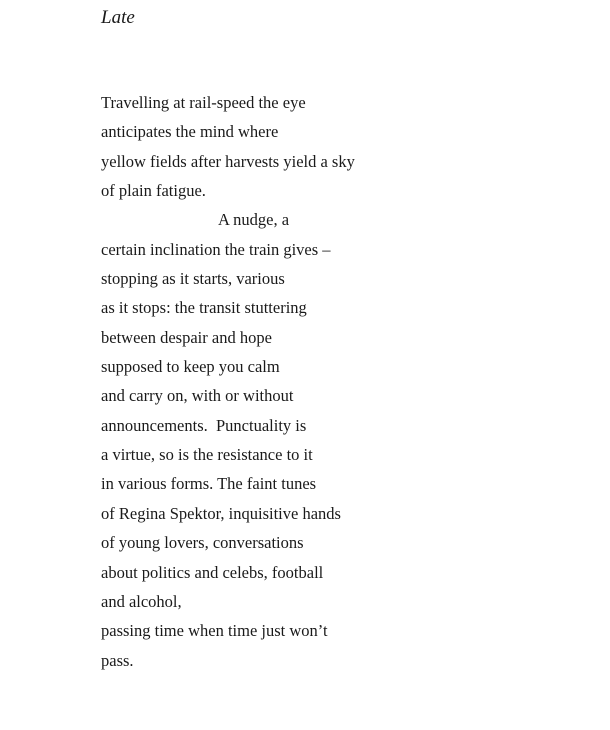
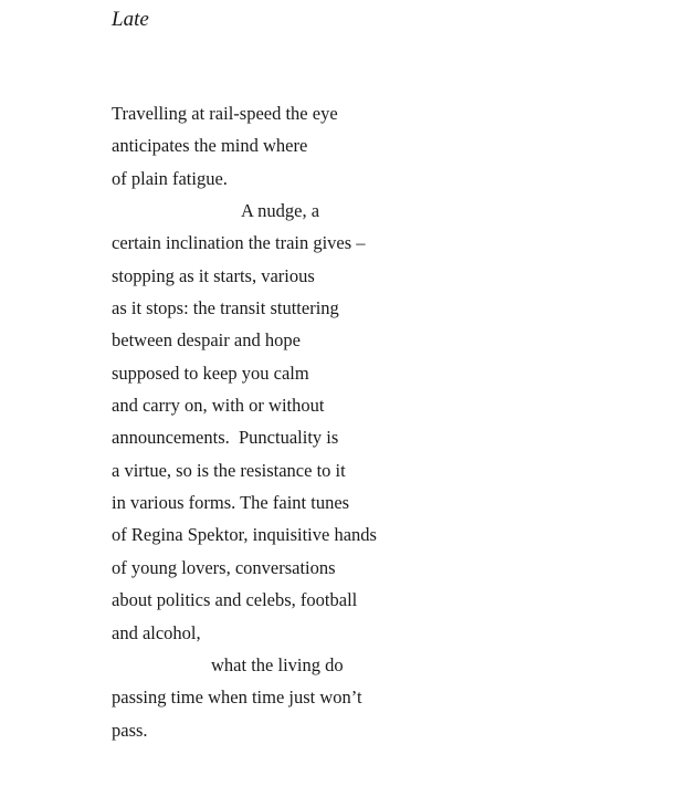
  Late
  Travelling at rail-speed the eye
  anticipates the mind where
- yellow fields after harvests yield a sky
  of plain fatigue.
  A nudge, a
  certain inclination the train gives –
  stopping as it starts, various
  as it stops: the transit stuttering
  between despair and hope
  supposed to keep you calm
  and carry on, with or without
  announcements. Punctuality is
  a virtue, so is the resistance to it
  in various forms. The faint tunes
  of Regina Spektor, inquisitive hands
  of young lovers, conversations
  about politics and celebs, football
  and alcohol,
+ what the living do
  passing time when time just won’t
  pass.
